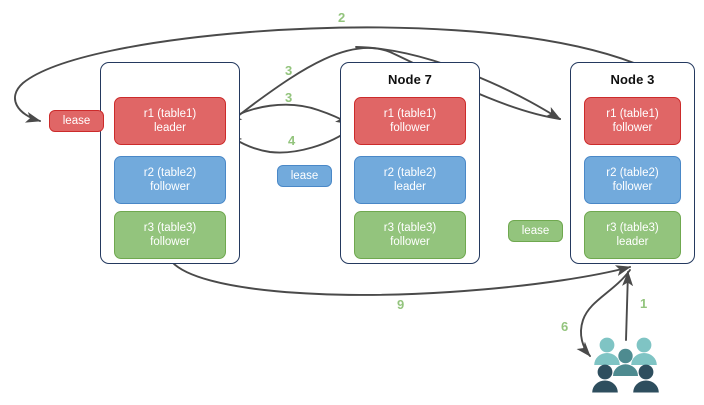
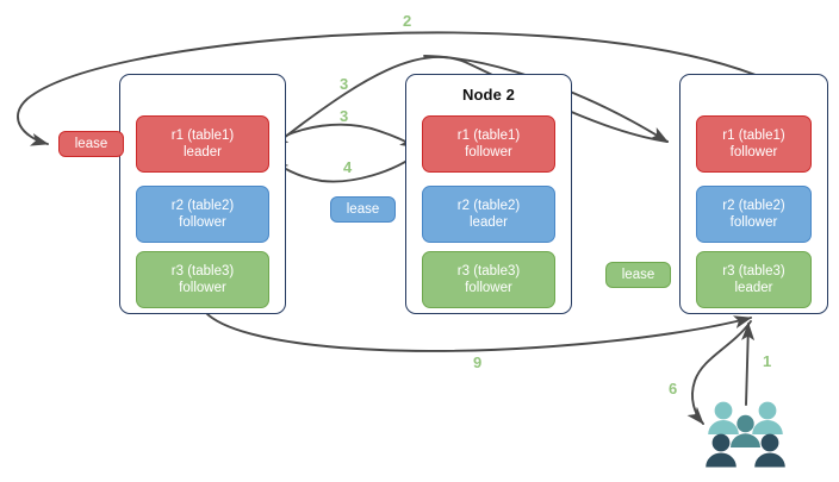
  r1 (table1)
  leader
  r2 (table2)
  follower
  r3 (table3)
  follower
- Node 7
+ Node 2
  r1 (table1)
  follower
  r2 (table2)
  leader
  r3 (table3)
  follower
- Node 3
  r1 (table1)
  follower
  r2 (table2)
  follower
  r3 (table3)
  leader
  lease
  lease
  lease
  2
  3
  3
  4
  9
  1
  6
